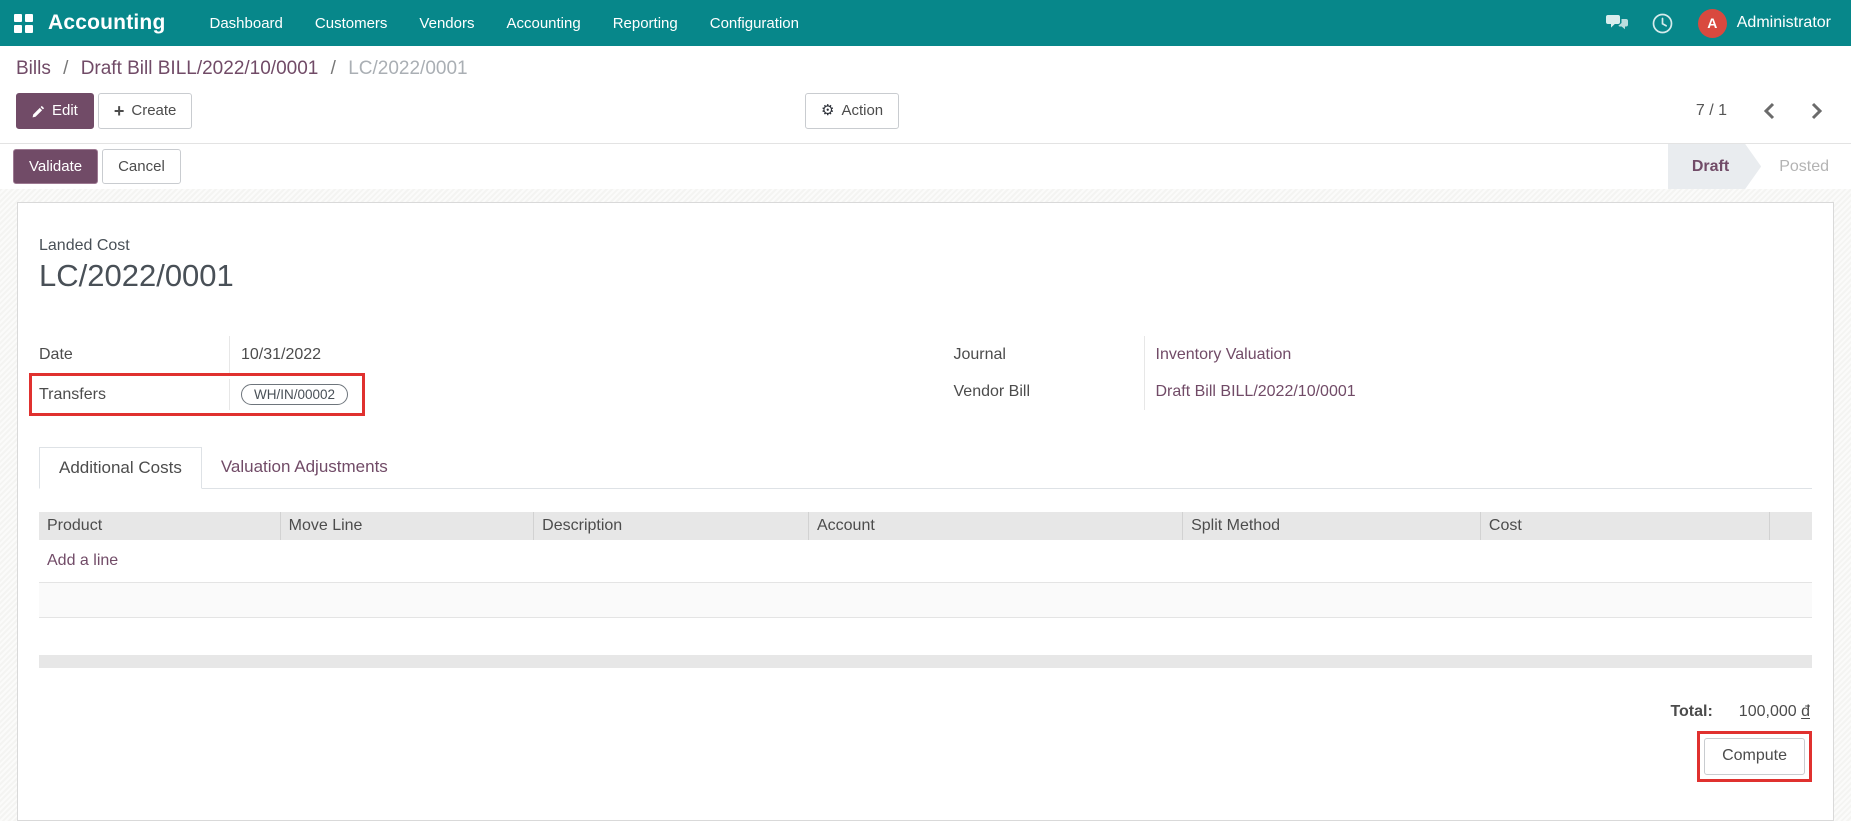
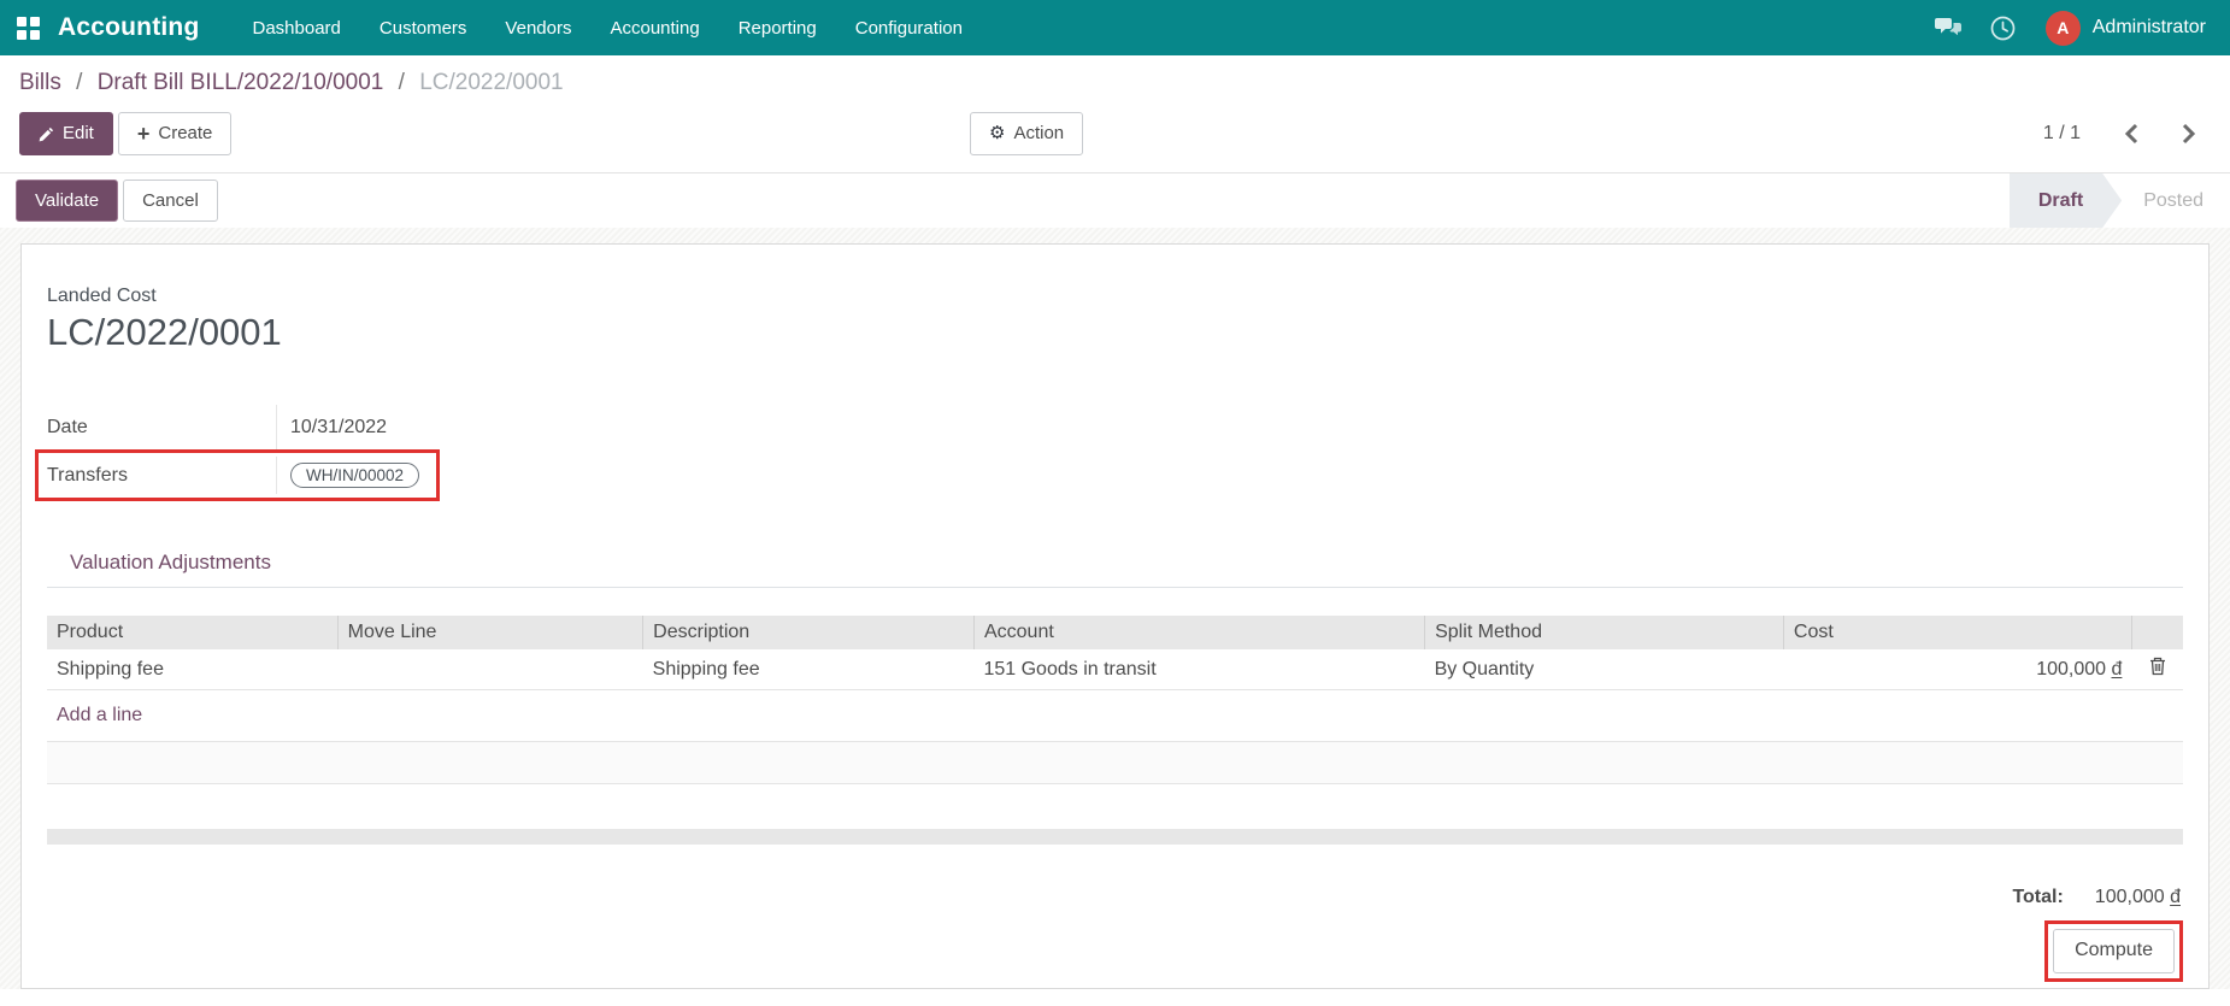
  Accounting
  Dashboard
  Customers
  Vendors
  Accounting
  Reporting
  Configuration
  A
  Administrator
  Bills / Draft Bill BILL/2022/10/0001 / LC/2022/0001
  Edit
  +
  Create
  ⚙
  Action
- 7 / 1
+ 1 / 1
  Validate
  Cancel
  Draft
  Posted
  Landed Cost
  LC/2022/0001
  Date
  10/31/2022
  Transfers
  WH/IN/00002
- Journal
- Inventory Valuation
- Vendor Bill
- Draft Bill BILL/2022/10/0001
- Additional Costs
  Valuation Adjustments
  Product	Move Line	Description	Account	Split Method	Cost
+ Shipping fee		Shipping fee	151 Goods in transit	By Quantity	100,000 đ
  Add a line
  Total:
  100,000 đ
  Compute
